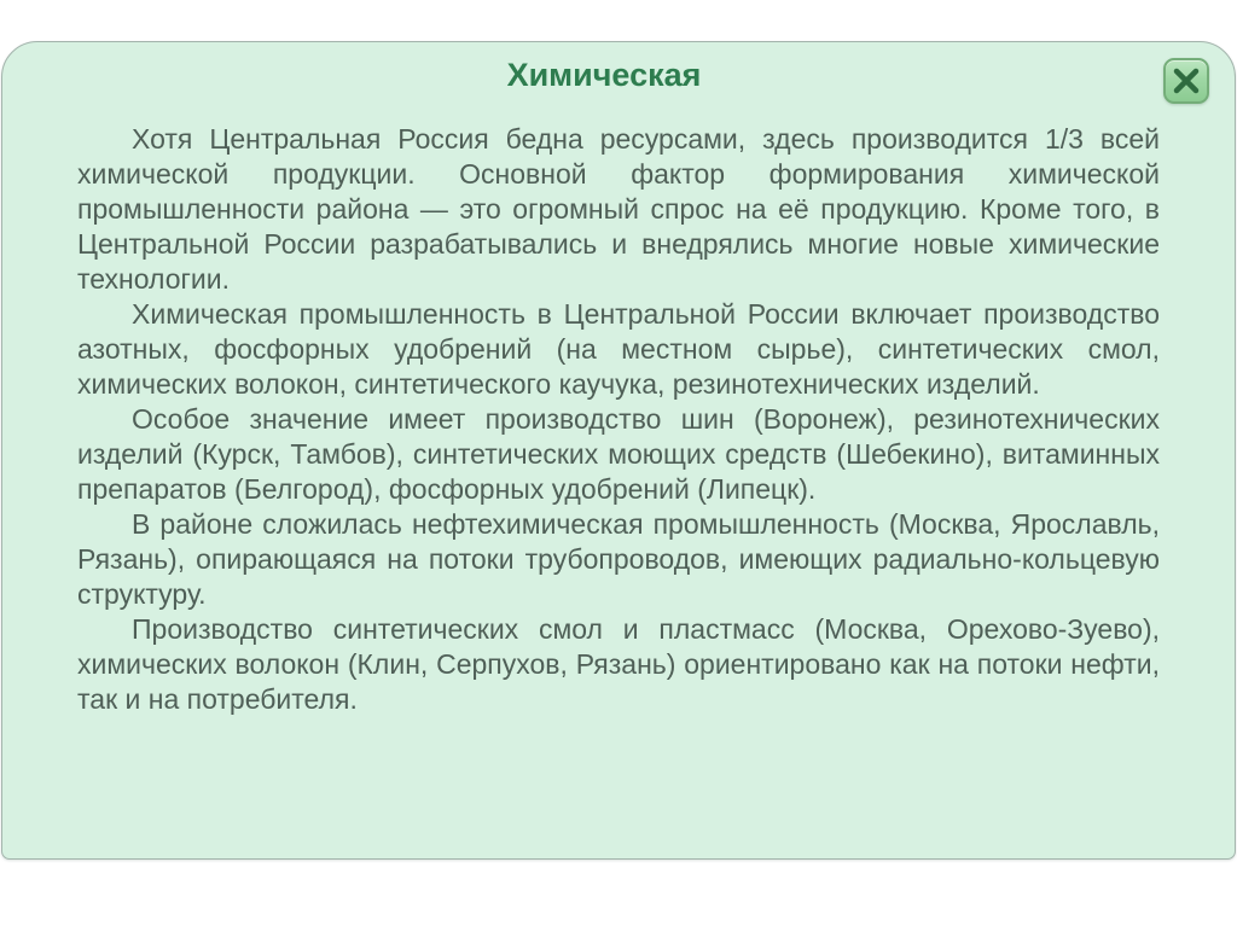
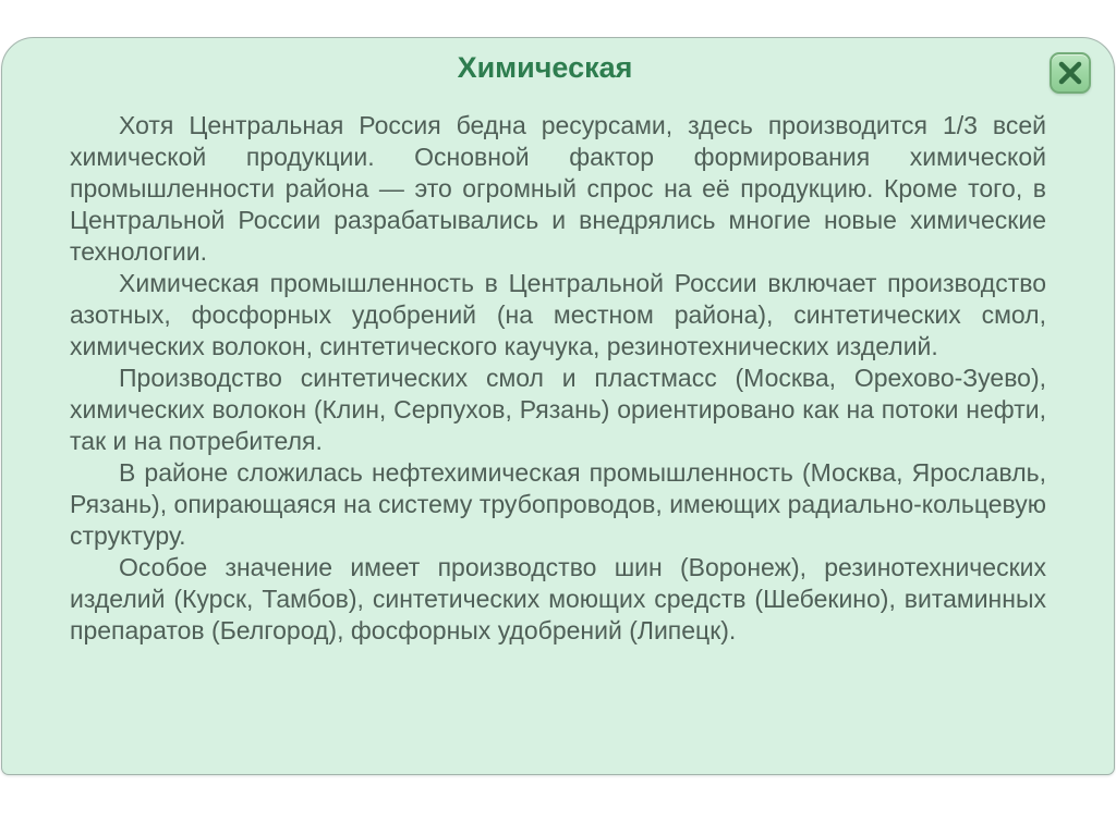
  Химическая
  Хотя Центральная Россия бедна ресурсами, здесь производится 1/3 всей химической продукции. Основной фактор формирования химической промышленности района — это огромный спрос на её продукцию. Кроме того, в Центральной России разрабатывались и внедрялись многие новые химические технологии.
- Химическая промышленность в Центральной России включает производство азотных, фосфорных удобрений (на местном сырье), синтетических смол, химических волокон, синтетического каучука, резинотехнических изделий.
+ Химическая промышленность в Центральной России включает производство азотных, фосфорных удобрений (на местном района), синтетических смол, химических волокон, синтетического каучука, резинотехнических изделий.
- Особое значение имеет производство шин (Воронеж), резинотехнических изделий (Курск, Тамбов), синтетических моющих средств (Шебекино), витаминных препаратов (Белгород), фосфорных удобрений (Липецк).
+ Производство синтетических смол и пластмасс (Москва, Орехово-Зуево), химических волокон (Клин, Серпухов, Рязань) ориентировано как на потоки нефти, так и на потребителя.
- В районе сложилась нефтехимическая промышленность (Москва, Ярославль, Рязань), опирающаяся на потоки трубопроводов, имеющих радиально-кольцевую структуру.
+ В районе сложилась нефтехимическая промышленность (Москва, Ярославль, Рязань), опирающаяся на систему трубопроводов, имеющих радиально-кольцевую структуру.
- Производство синтетических смол и пластмасс (Москва, Орехово-Зуево), химических волокон (Клин, Серпухов, Рязань) ориентировано как на потоки нефти, так и на потребителя.
+ Особое значение имеет производство шин (Воронеж), резинотехнических изделий (Курск, Тамбов), синтетических моющих средств (Шебекино), витаминных препаратов (Белгород), фосфорных удобрений (Липецк).
